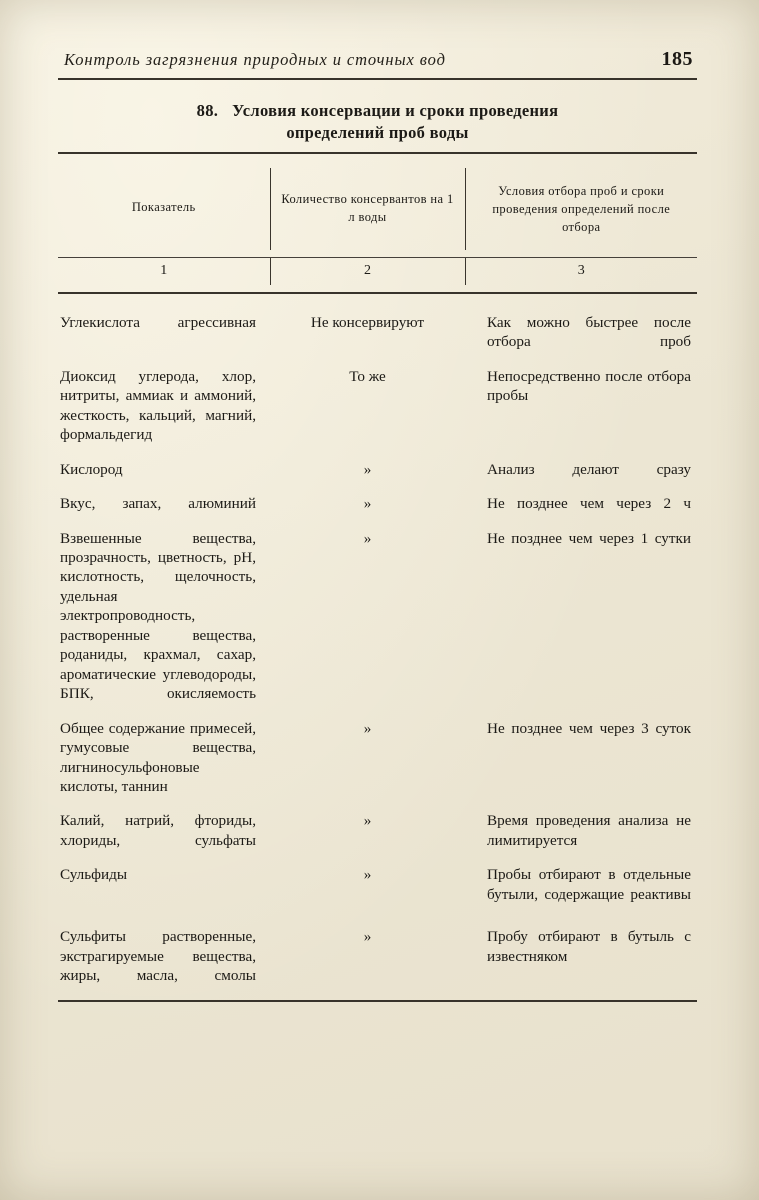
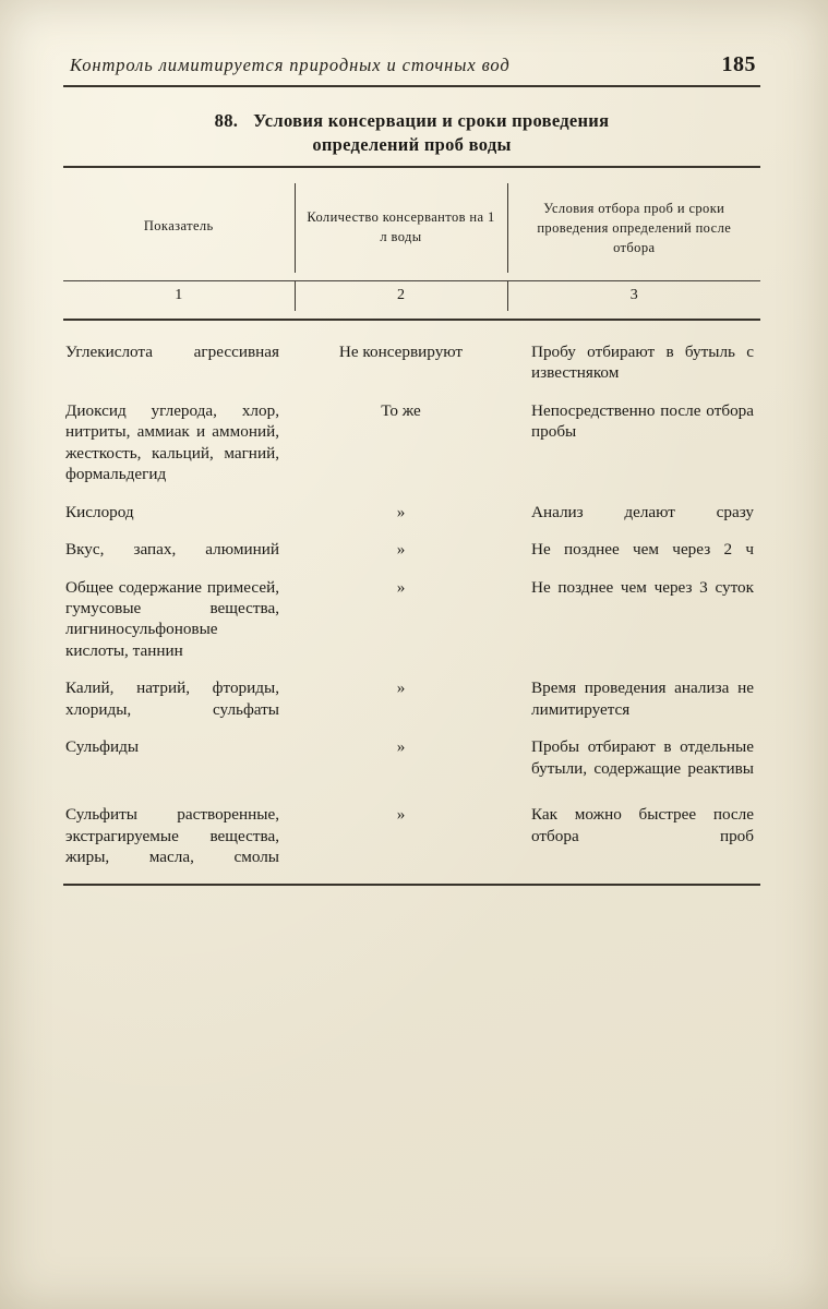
- Контроль загрязнения природных и сточных вод
+ Контроль лимитируется природных и сточных вод
  185
  88. Условия консервации и сроки проведения
  определений проб воды
  Показатель	Количество консервантов на 1 л воды	Условия отбора проб и сроки проведения определений после отбора
  1	2	3
- Углекислота агрессивная	Не консервируют	Как можно быстрее после отбора проб
+ Углекислота агрессивная	Не консервируют	Пробу отбирают в бутыль с известняком
  Диоксид углерода, хлор, нитриты, аммиак и аммоний, жесткость, кальций, магний, формальдегид	То же	Непосредственно после отбора пробы
  Кислород	»	Анализ делают сразу
  Вкус, запах, алюминий	»	Не позднее чем через 2 ч
- Взвешенные вещества, прозрачность, цветность, рН, кислотность, щелочность, удельная электропроводность, растворенные вещества, роданиды, крахмал, сахар, ароматические углеводороды, БПК, окисляемость	»	Не позднее чем через 1 сутки
  Общее содержание примесей, гумусовые вещества, лигниносульфоновые кислоты, таннин	»	Не позднее чем через 3 суток
  Калий, натрий, фториды, хлориды, сульфаты	»	Время проведения анализа не лимитируется
  Сульфиды	»	Пробы отбирают в отдельные бутыли, содержащие реактивы
- Сульфиты растворенные, экстрагируемые вещества, жиры, масла, смолы	»	Пробу отбирают в бутыль с известняком
+ Сульфиты растворенные, экстрагируемые вещества, жиры, масла, смолы	»	Как можно быстрее после отбора проб
